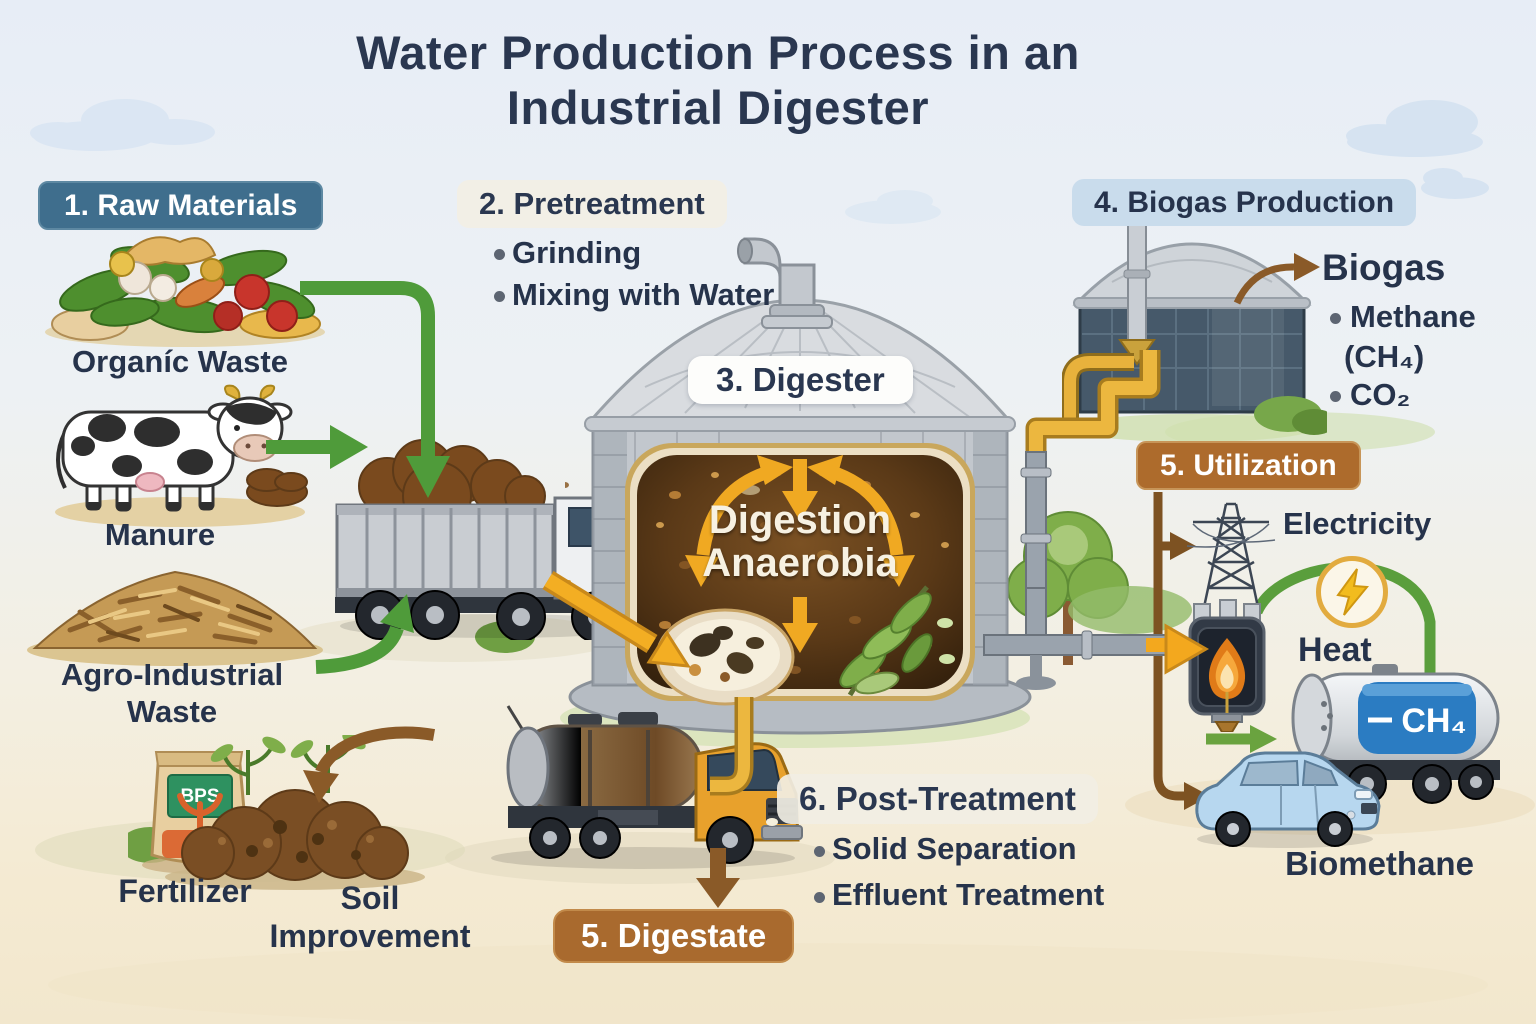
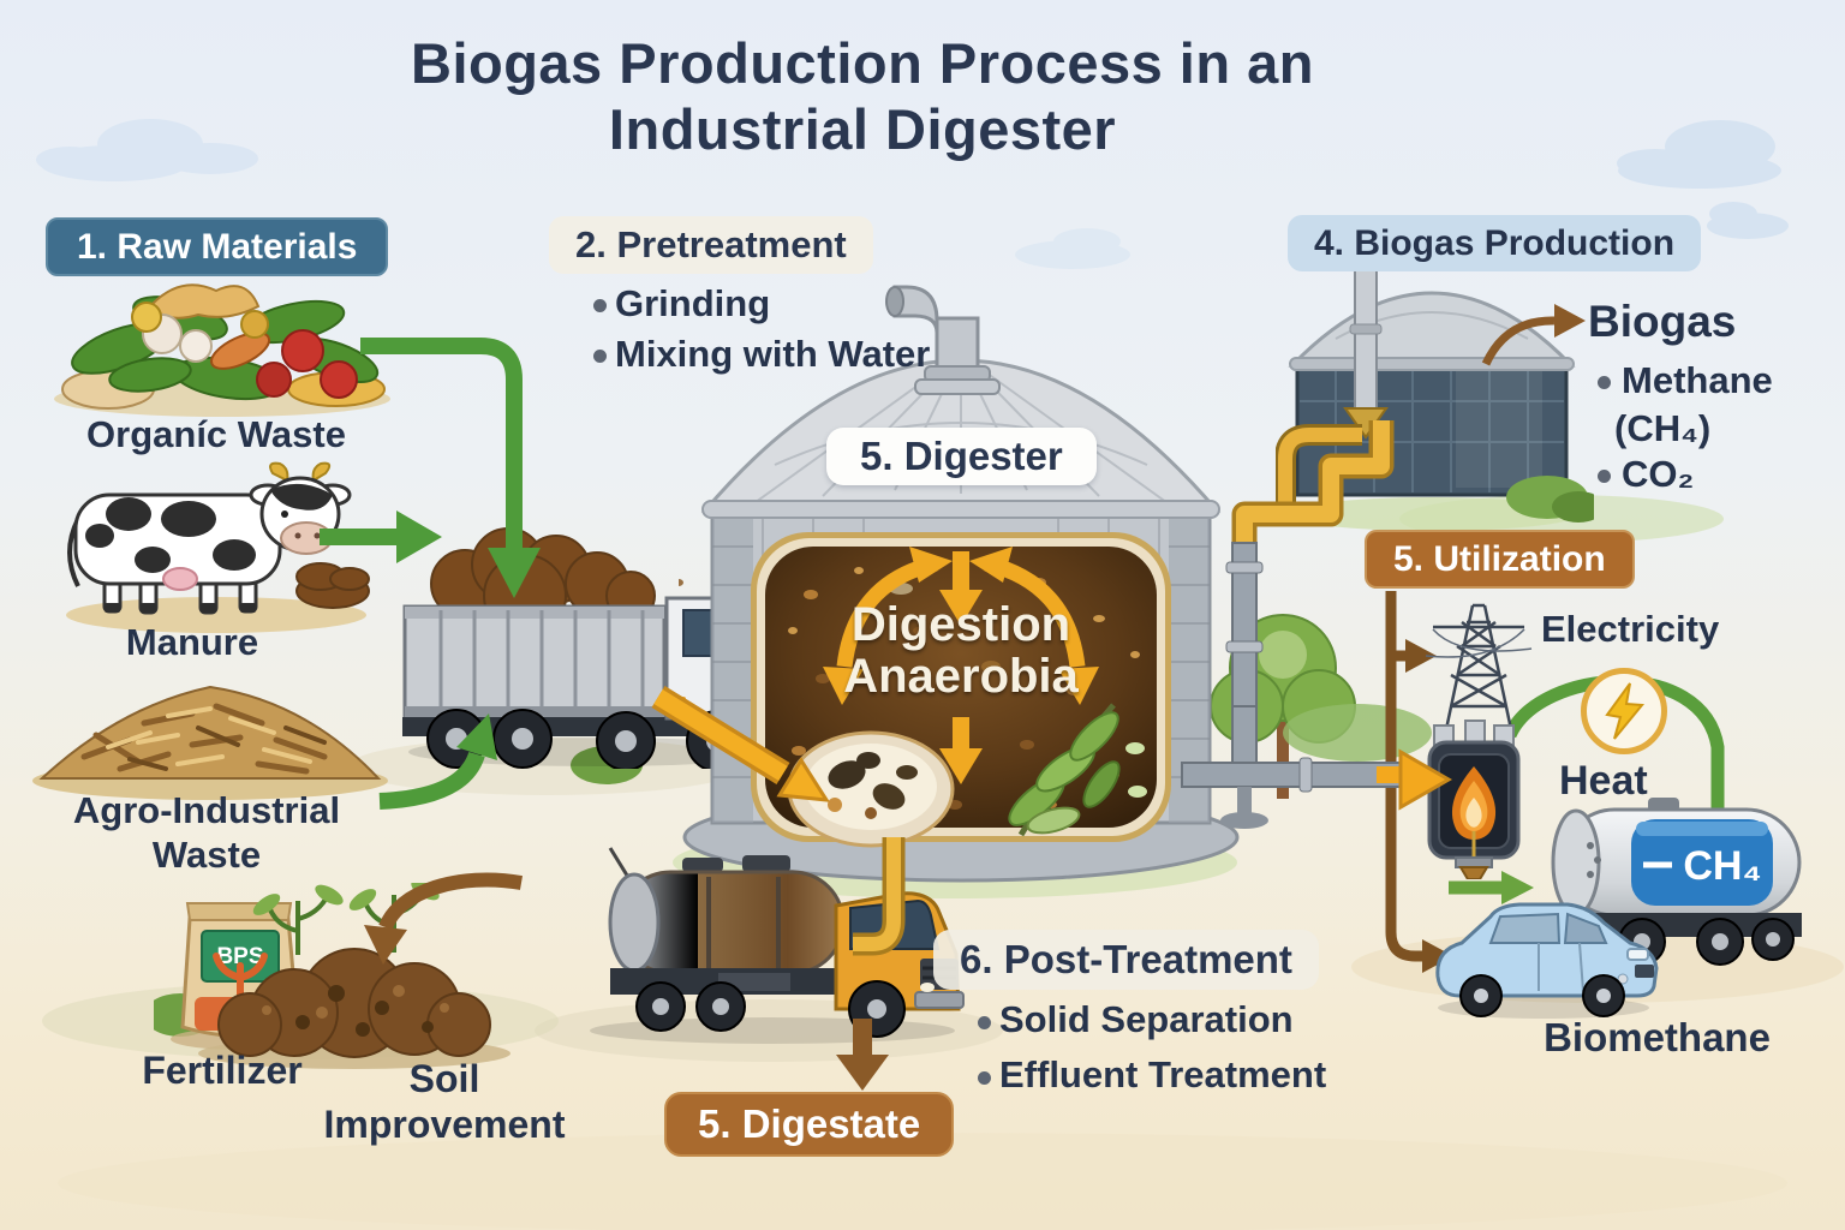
  BPS
  CH₄
- Water Production Process in an
+ Biogas Production Process in an
  Industrial Digester
  1. Raw Materials
  Organíc Waste
  Manure
  Agro-Industrial Waste
  2. Pretreatment
  Grinding
  Mixing with Water
- 3. Digester
+ 5. Digester
  Digestion
  Anaerobia
  4. Biogas Production
  Biogas
  Methane
  (CH₄)
  CO₂
  5. Utilization
  Electricity
  Heat
  Biomethane
  6. Post-Treatment
  Solid Separation
  Effluent Treatment
  5. Digestate
  Fertilizer
  Soil Improvement
